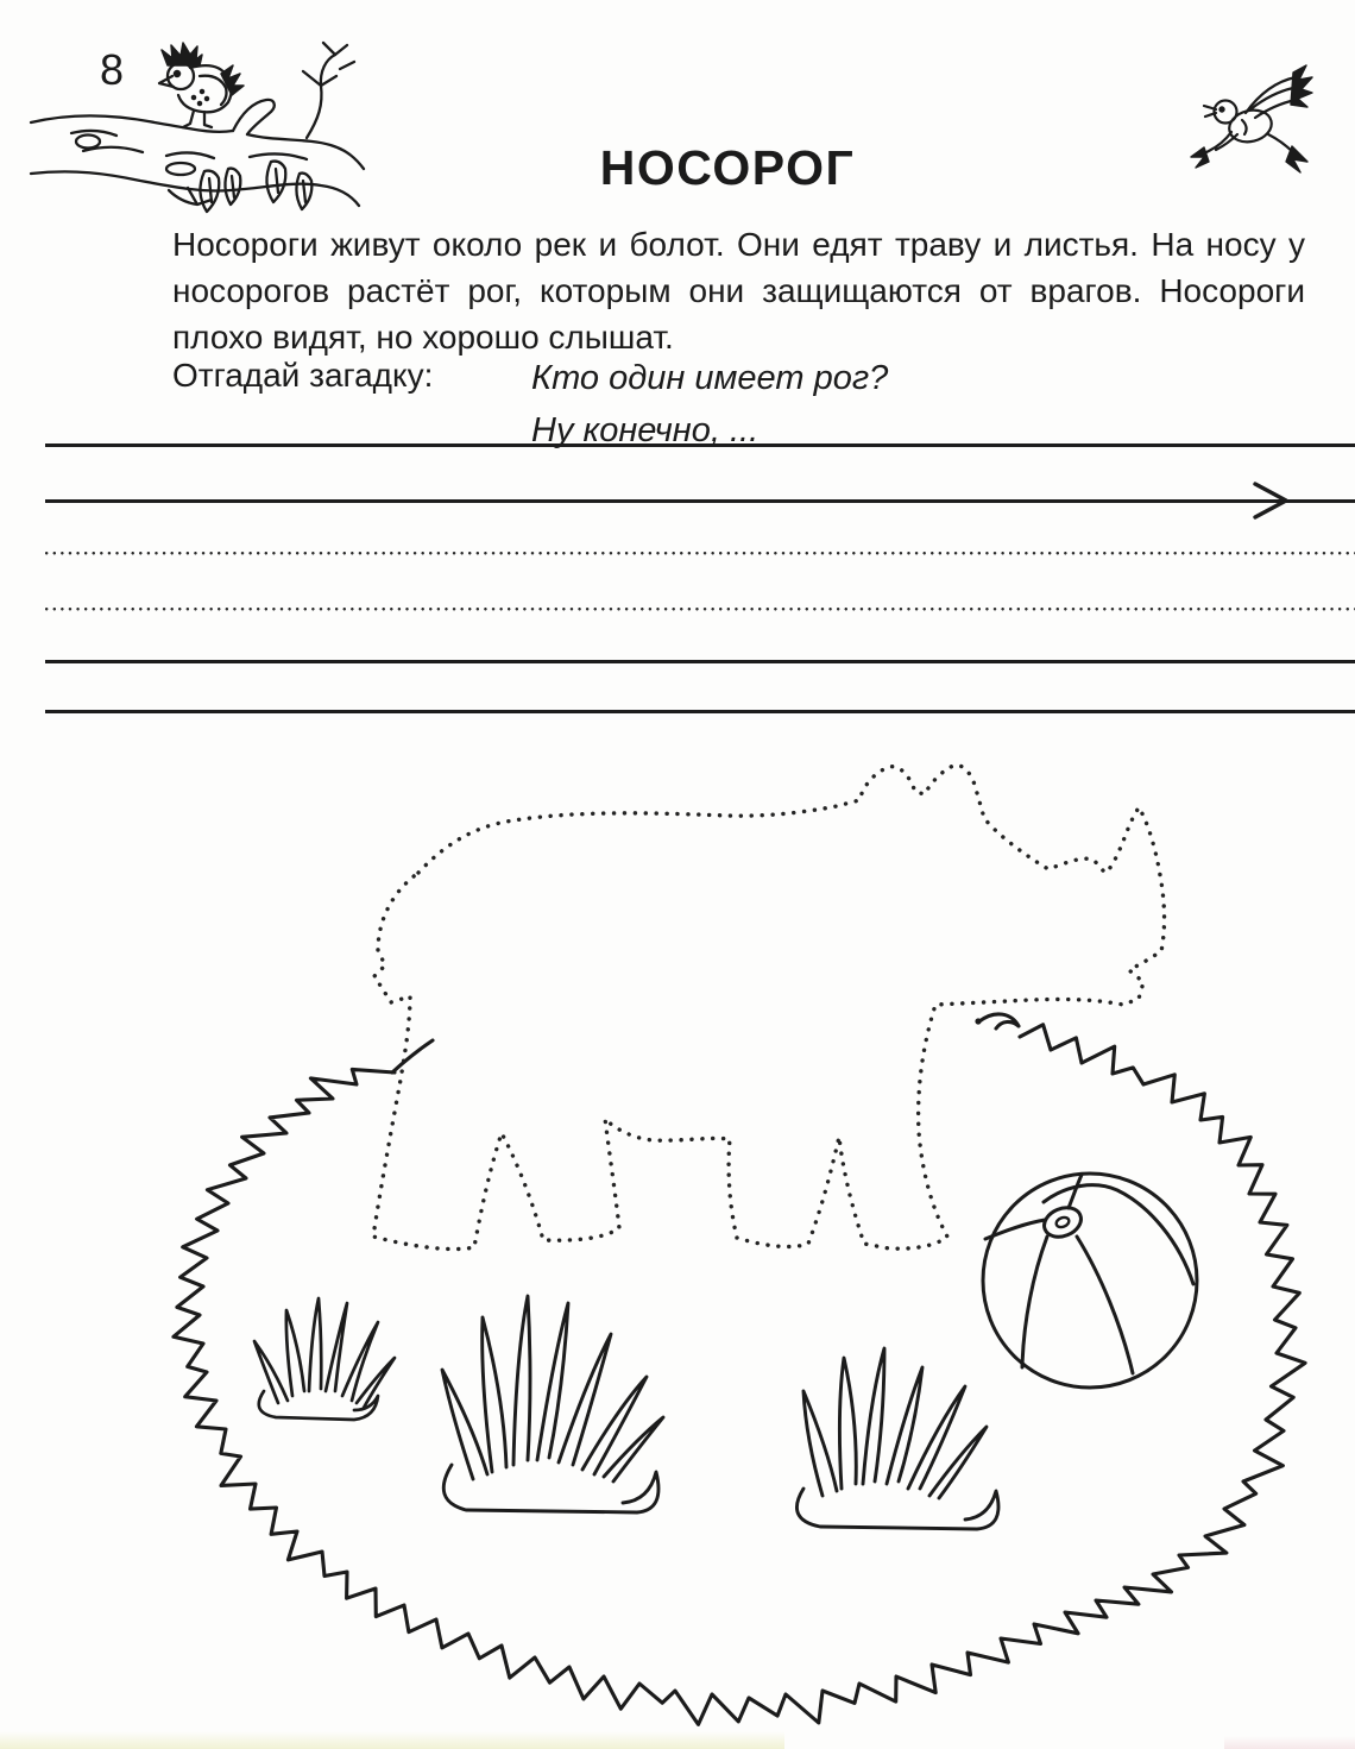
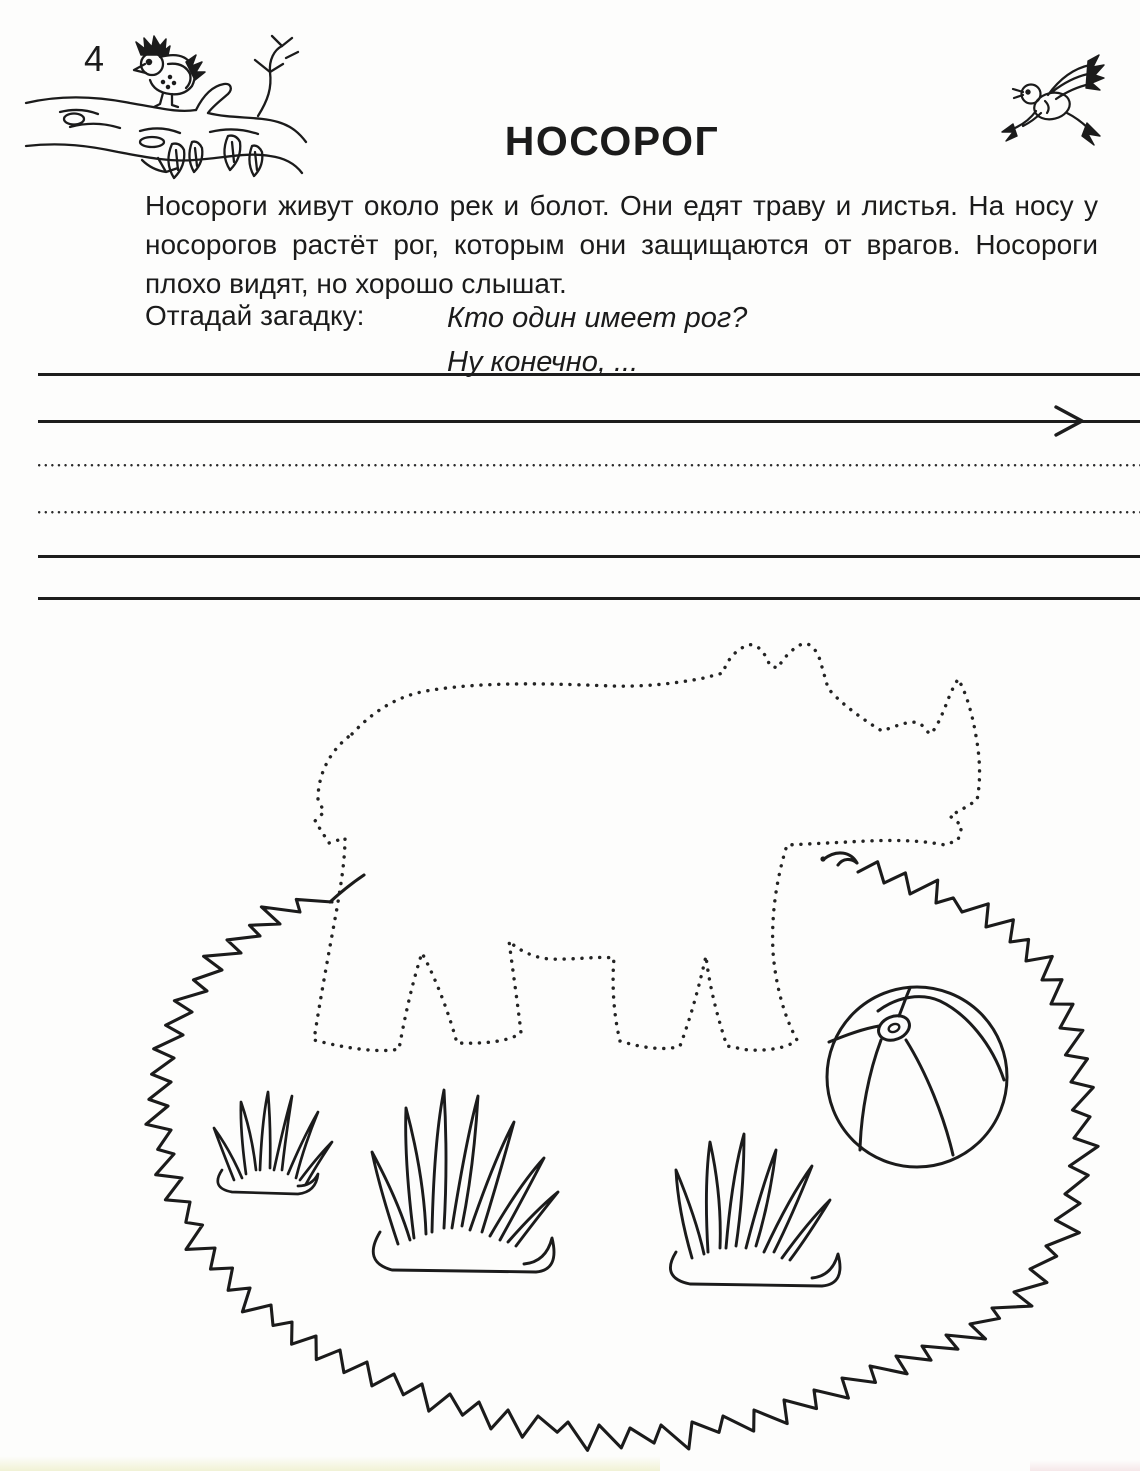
- 8
+ 4
  НОСОРОГ
  Носороги живут около рек и болот. Они едят траву и листья. На носу у
  носорогов растёт рог, которым они защищаются от врагов. Носороги
  плохо видят, но хорошо слышат.
  Отгадай загадку:
  Кто один имеет рог?
  Ну конечно, ...
